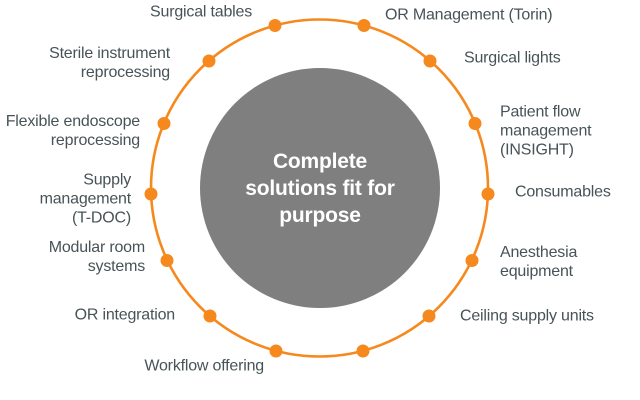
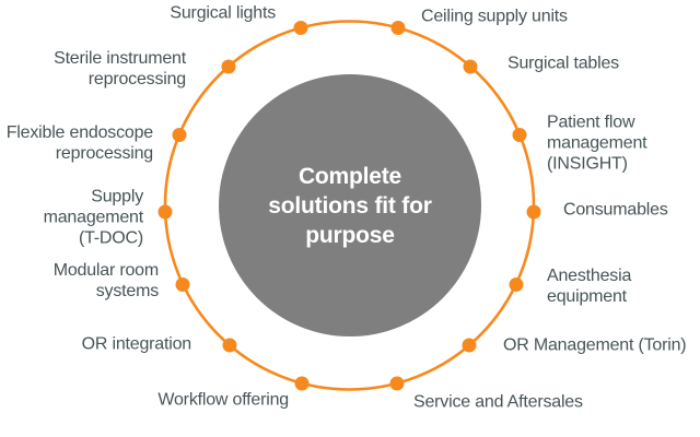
  Complete
  solutions fit for
  purpose
- Surgical tables
+ Surgical lights
  Sterile instrument
  reprocessing
  Flexible endoscope
  reprocessing
  Supply management
  (T-DOC)
  Modular room systems
  OR integration
  Workflow offering
- OR Management (Torin)
+ Ceiling supply units
- Surgical lights
+ Surgical tables
  Patient flow management
  (INSIGHT)
  Consumables
  Anesthesia equipment
- Ceiling supply units
+ OR Management (Torin)
+ Service and Aftersales
